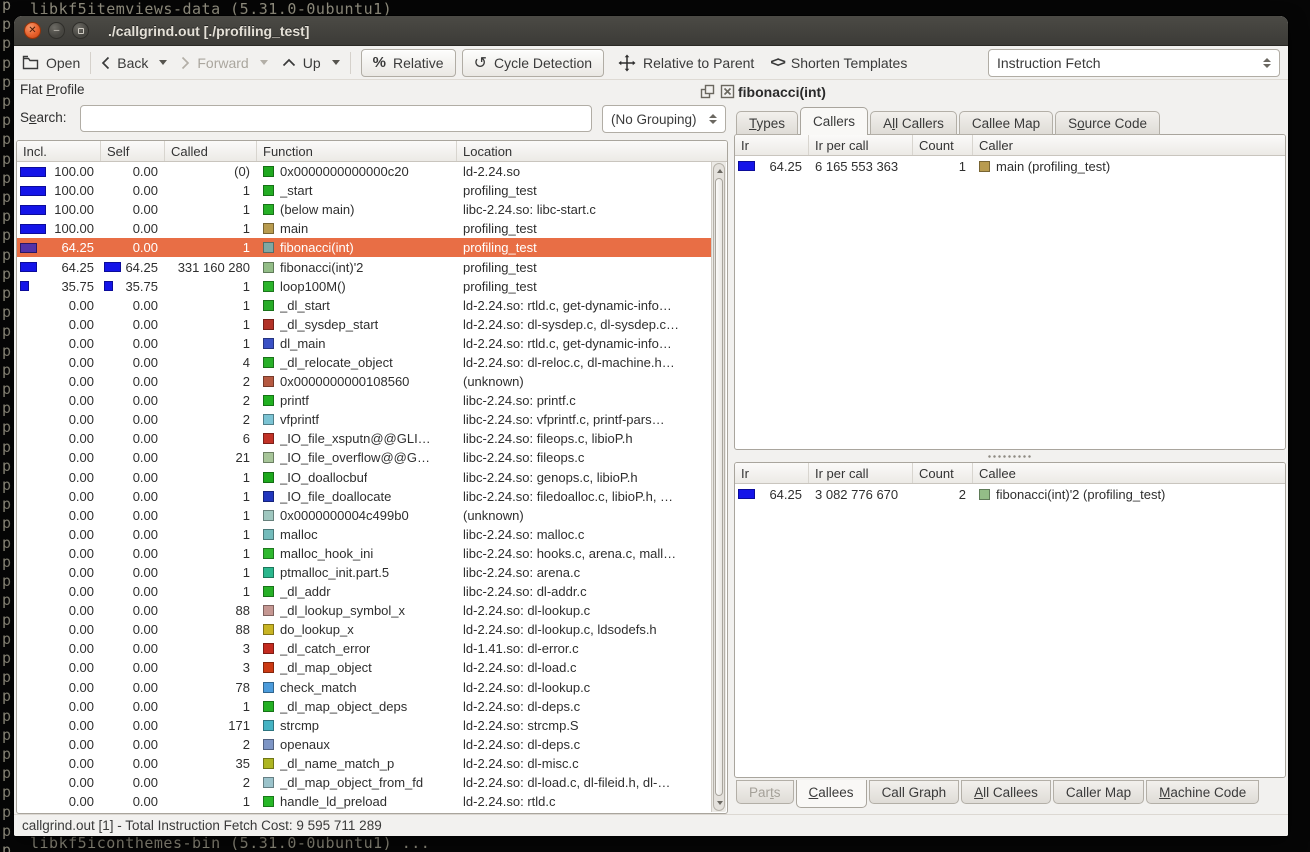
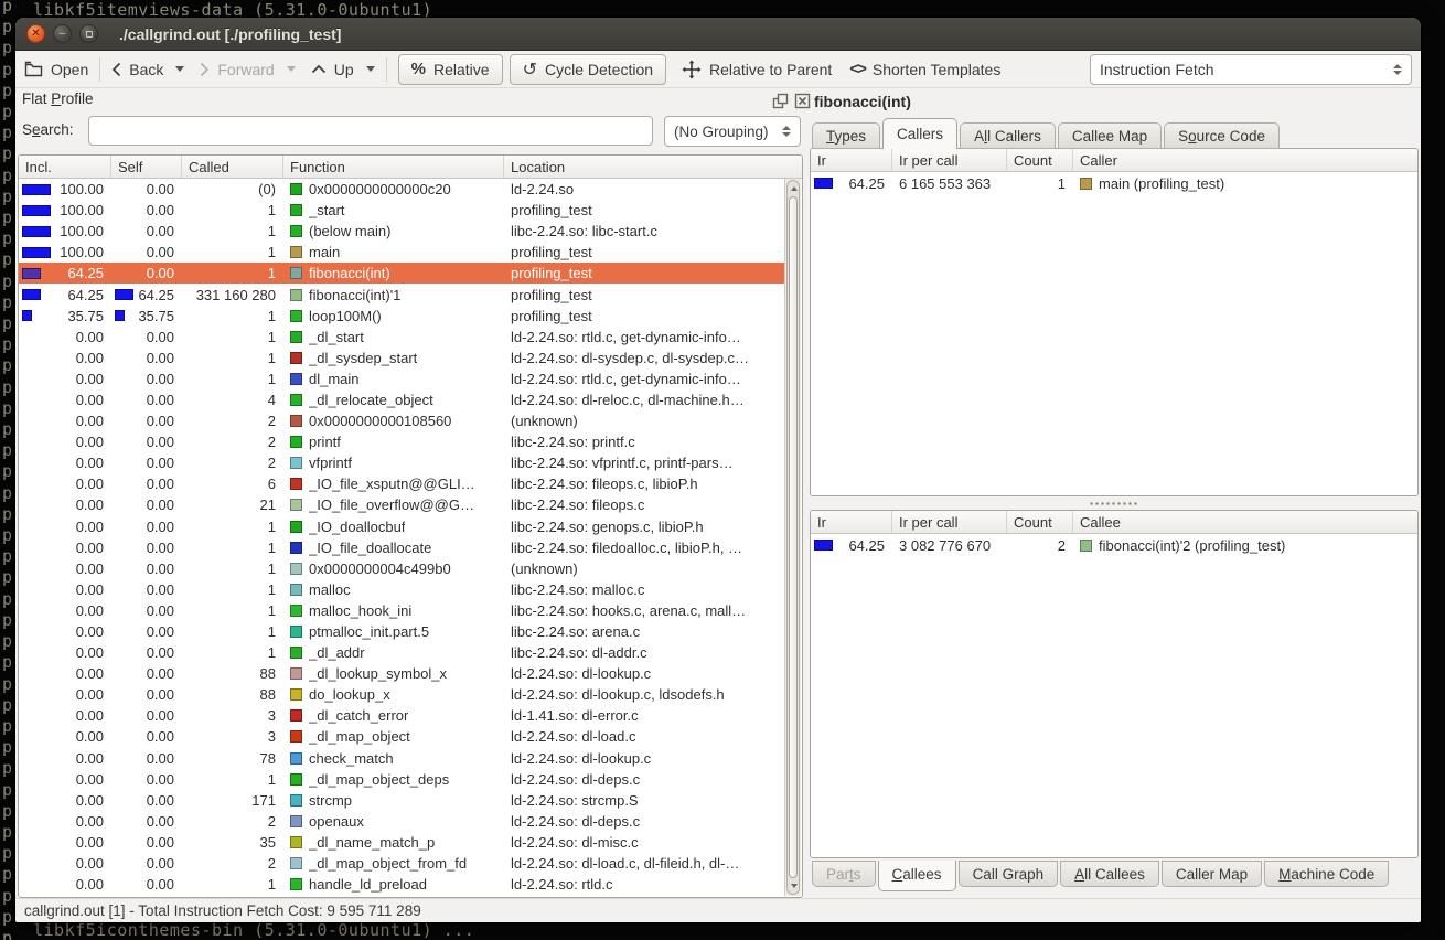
  libkf5itemviews-data (5.31.0-0ubuntu1)
  p
  p
  p
  p
  p
  p
  p
  p
  p
  p
  p
  p
  p
  p
  p
  p
  p
  p
  p
  p
  p
  p
  p
  p
  p
  p
  p
  p
  p
  p
  p
  p
  p
  p
  p
  p
  p
  p
  p
  p
  p
  p
  p
  p
  p
  libkf5iconthemes-bin (5.31.0-0ubuntu1) ...
  ✕
  –
  ./callgrind.out [./profiling_test]
  Open
  Back
  Forward
  Up
  %
  Relative
  ↺
  Cycle Detection
  Relative to Parent
  <>
  Shorten Templates
  Instruction Fetch
  Flat Profile
  Search:
  (No Grouping)
  Incl.
  Self
  Called
  Function
  Location
  100.00
  0.00
  (0)
  0x0000000000000c20
  ld-2.24.so
  100.00
  0.00
  1
  _start
  profiling_test
  100.00
  0.00
  1
  (below main)
  libc-2.24.so: libc-start.c
  100.00
  0.00
  1
  main
  profiling_test
  64.25
  0.00
  1
  fibonacci(int)
  profiling_test
  64.25
  64.25
  331 160 280
- fibonacci(int)'2
+ fibonacci(int)'1
  profiling_test
  35.75
  35.75
  1
  loop100M()
  profiling_test
  0.00
  0.00
  1
  _dl_start
  ld-2.24.so: rtld.c, get-dynamic-info…
  0.00
  0.00
  1
  _dl_sysdep_start
  ld-2.24.so: dl-sysdep.c, dl-sysdep.c…
  0.00
  0.00
  1
  dl_main
  ld-2.24.so: rtld.c, get-dynamic-info…
  0.00
  0.00
  4
  _dl_relocate_object
  ld-2.24.so: dl-reloc.c, dl-machine.h…
  0.00
  0.00
  2
  0x0000000000108560
  (unknown)
  0.00
  0.00
  2
  printf
  libc-2.24.so: printf.c
  0.00
  0.00
  2
  vfprintf
  libc-2.24.so: vfprintf.c, printf-pars…
  0.00
  0.00
  6
  _IO_file_xsputn@@GLI…
  libc-2.24.so: fileops.c, libioP.h
  0.00
  0.00
  21
  _IO_file_overflow@@G…
  libc-2.24.so: fileops.c
  0.00
  0.00
  1
  _IO_doallocbuf
  libc-2.24.so: genops.c, libioP.h
  0.00
  0.00
  1
  _IO_file_doallocate
  libc-2.24.so: filedoalloc.c, libioP.h, …
  0.00
  0.00
  1
  0x0000000004c499b0
  (unknown)
  0.00
  0.00
  1
  malloc
  libc-2.24.so: malloc.c
  0.00
  0.00
  1
  malloc_hook_ini
  libc-2.24.so: hooks.c, arena.c, mall…
  0.00
  0.00
  1
  ptmalloc_init.part.5
  libc-2.24.so: arena.c
  0.00
  0.00
  1
  _dl_addr
  libc-2.24.so: dl-addr.c
  0.00
  0.00
  88
  _dl_lookup_symbol_x
  ld-2.24.so: dl-lookup.c
  0.00
  0.00
  88
  do_lookup_x
  ld-2.24.so: dl-lookup.c, ldsodefs.h
  0.00
  0.00
  3
  _dl_catch_error
  ld-1.41.so: dl-error.c
  0.00
  0.00
  3
  _dl_map_object
  ld-2.24.so: dl-load.c
  0.00
  0.00
  78
  check_match
  ld-2.24.so: dl-lookup.c
  0.00
  0.00
  1
  _dl_map_object_deps
  ld-2.24.so: dl-deps.c
  0.00
  0.00
  171
  strcmp
  ld-2.24.so: strcmp.S
  0.00
  0.00
  2
  openaux
  ld-2.24.so: dl-deps.c
  0.00
  0.00
  35
  _dl_name_match_p
  ld-2.24.so: dl-misc.c
  0.00
  0.00
  2
  _dl_map_object_from_fd
  ld-2.24.so: dl-load.c, dl-fileid.h, dl-…
  0.00
  0.00
  1
  handle_ld_preload
  ld-2.24.so: rtld.c
  fibonacci(int)
  Types
  Callers
  All Callers
  Callee Map
  Source Code
  Ir
  Ir per call
  Count
  Caller
  64.25
  6 165 553 363
  1
  main (profiling_test)
  Ir
  Ir per call
  Count
  Callee
  64.25
  3 082 776 670
  2
  fibonacci(int)'2 (profiling_test)
  Parts
  Callees
  Call Graph
  All Callees
  Caller Map
  Machine Code
  callgrind.out [1] - Total Instruction Fetch Cost: 9 595 711 289
